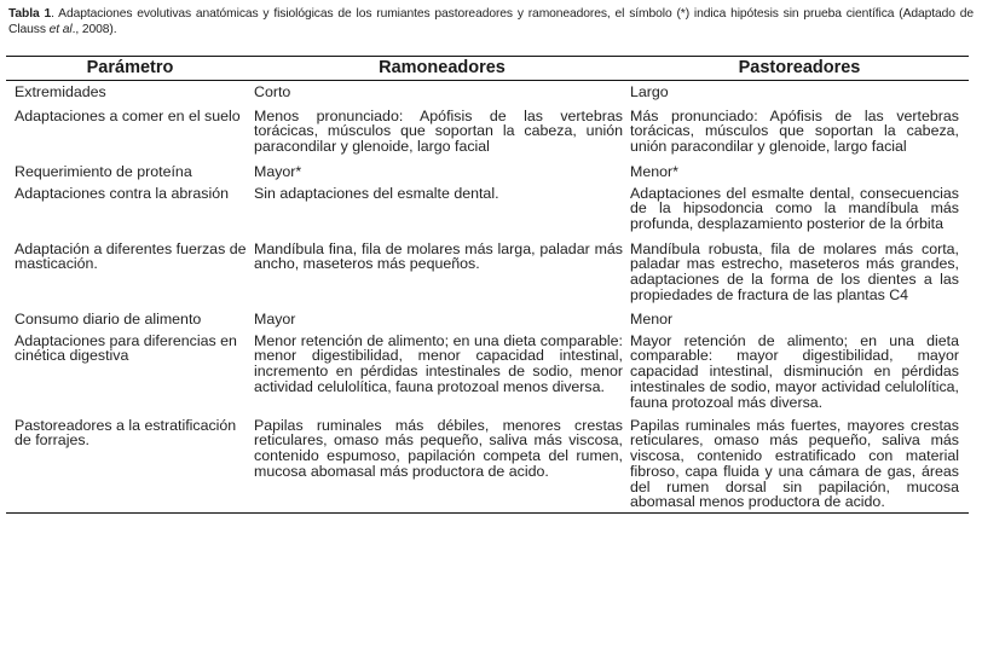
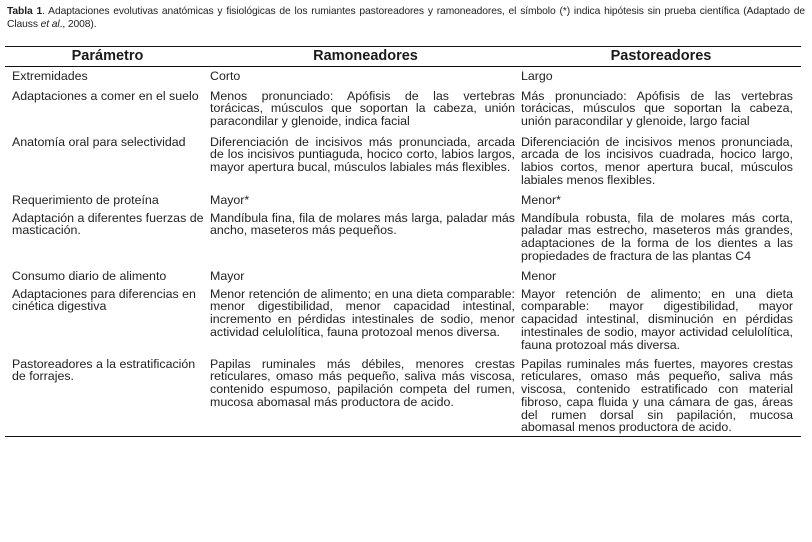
  Tabla 1. Adaptaciones evolutivas anatómicas y fisiológicas de los rumiantes pastoreadores y ramoneadores, el símbolo (*) indica hipótesis sin prueba científica (Adaptado de Clauss et al., 2008).
  Parámetro	Ramoneadores	Pastoreadores
  Extremidades	Corto	Largo
- Adaptaciones a comer en el suelo	Menos pronunciado: Apófisis de las vertebras torácicas, músculos que soportan la cabeza, unión paracondilar y glenoide, largo facial	Más pronunciado: Apófisis de las vertebras torácicas, músculos que soportan la cabeza, unión paracondilar y glenoide, largo facial
+ Adaptaciones a comer en el suelo	Menos pronunciado: Apófisis de las vertebras torácicas, músculos que soportan la cabeza, unión paracondilar y glenoide, indica facial	Más pronunciado: Apófisis de las vertebras torácicas, músculos que soportan la cabeza, unión paracondilar y glenoide, largo facial
+ Anatomía oral para selectividad	Diferenciación de incisivos más pronunciada, arcada de los incisivos puntiaguda, hocico corto, labios largos, mayor apertura bucal, músculos labiales más flexibles.	Diferenciación de incisivos menos pronunciada, arcada de los incisivos cuadrada, hocico largo, labios cortos, menor apertura bucal, músculos labiales menos flexibles.
  Requerimiento de proteína	Mayor*	Menor*
- Adaptaciones contra la abrasión	Sin adaptaciones del esmalte dental.	Adaptaciones del esmalte dental, consecuencias de la hipsodoncia como la mandíbula más profunda, desplazamiento posterior de la órbita
  Adaptación a diferentes fuerzas de masticación.	Mandíbula fina, fila de molares más larga, paladar más ancho, maseteros más pequeños.	Mandíbula robusta, fila de molares más corta, paladar mas estrecho, maseteros más grandes, adaptaciones de la forma de los dientes a las propiedades de fractura de las plantas C4
  Consumo diario de alimento	Mayor	Menor
  Adaptaciones para diferencias en cinética digestiva	Menor retención de alimento; en una dieta comparable: menor digestibilidad, menor capacidad intestinal, incremento en pérdidas intestinales de sodio, menor actividad celulolítica, fauna protozoal menos diversa.	Mayor retención de alimento; en una dieta comparable: mayor digestibilidad, mayor capacidad intestinal, disminución en pérdidas intestinales de sodio, mayor actividad celulolítica, fauna protozoal más diversa.
  Pastoreadores a la estratificación de forrajes.	Papilas ruminales más débiles, menores crestas reticulares, omaso más pequeño, saliva más viscosa, contenido espumoso, papilación competa del rumen, mucosa abomasal más productora de acido.	Papilas ruminales más fuertes, mayores crestas reticulares, omaso más pequeño, saliva más viscosa, contenido estratificado con material fibroso, capa fluida y una cámara de gas, áreas del rumen dorsal sin papilación, mucosa abomasal menos productora de acido.
